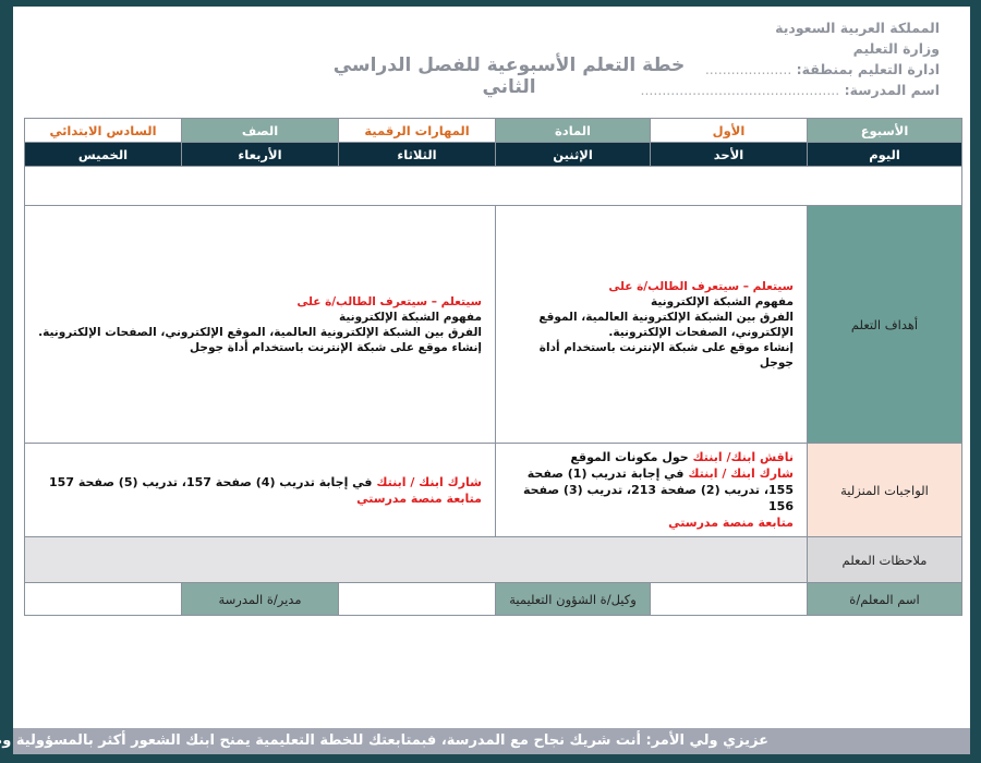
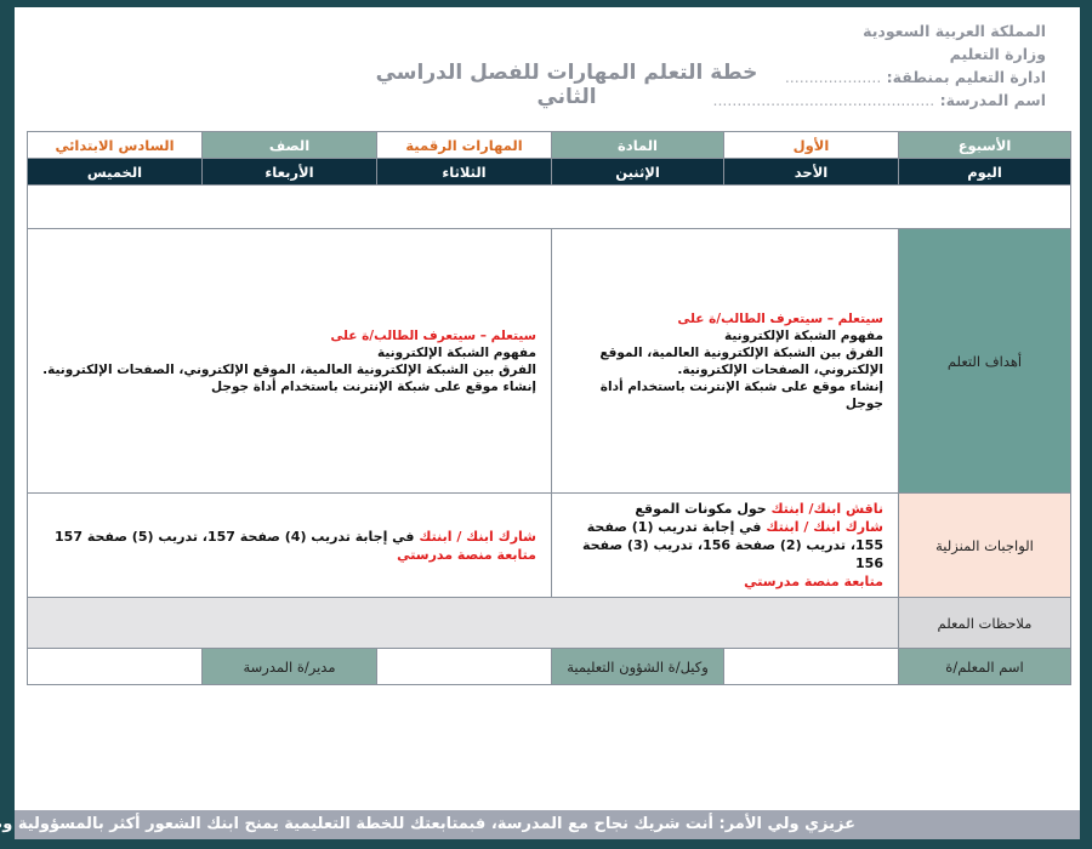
  المملكة العربية السعودية
  وزارة التعليم
  ادارة التعليم بمنطقة: ....................
  اسم المدرسة: ..............................................
- خطة التعلم الأسبوعية للفصل الدراسي الثاني
+ خطة التعلم المهارات للفصل الدراسي الثاني
  الأسبوع	الأول	المادة	المهارات الرقمية	الصف	السادس الابتدائي
  اليوم	الأحد	الإثنين	الثلاثاء	الأربعاء	الخميس
  أهداف التعلم	سيتعلم – سيتعرف الطالب/ة على مفهوم الشبكة الإلكترونية الفرق بين الشبكة الإلكترونية العالمية، الموقع الإلكتروني، الصفحات الإلكترونية. إنشاء موقع على شبكة الإنترنت باستخدام أداة جوجل	سيتعلم – سيتعرف الطالب/ة على مفهوم الشبكة الإلكترونية الفرق بين الشبكة الإلكترونية العالمية، الموقع الإلكتروني، الصفحات الإلكترونية. إنشاء موقع على شبكة الإنترنت باستخدام أداة جوجل
- الواجبات المنزلية	ناقش ابنك/ ابنتك حول مكونات الموقع شارك ابنك / ابنتك في إجابة تدريب (1) صفحة 155، تدريب (2) صفحة 213، تدريب (3) صفحة 156 متابعة منصة مدرستي	شارك ابنك / ابنتك في إجابة تدريب (4) صفحة 157، تدريب (5) صفحة 157 متابعة منصة مدرستي
+ الواجبات المنزلية	ناقش ابنك/ ابنتك حول مكونات الموقع شارك ابنك / ابنتك في إجابة تدريب (1) صفحة 155، تدريب (2) صفحة 156، تدريب (3) صفحة 156 متابعة منصة مدرستي	شارك ابنك / ابنتك في إجابة تدريب (4) صفحة 157، تدريب (5) صفحة 157 متابعة منصة مدرستي
  ملاحظات المعلم
  اسم المعلم/ة		وكيل/ة الشؤون التعليمية		مدير/ة المدرسة
  عزيزي ولي الأمر: أنت شريك نجاح مع المدرسة، فبمتابعتك للخطة التعليمية يمنح ابنك الشعور أكثر بالمسؤولية و
